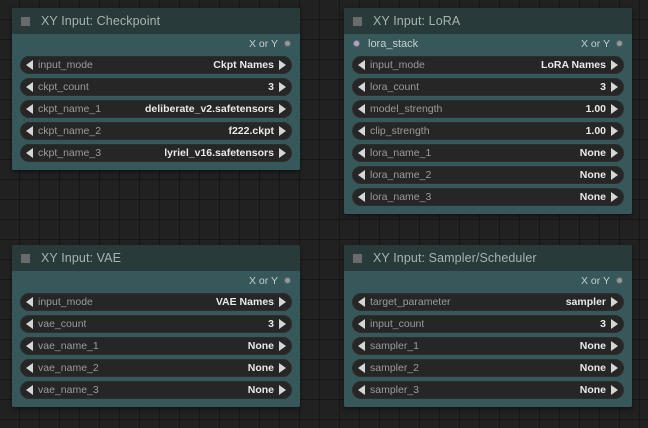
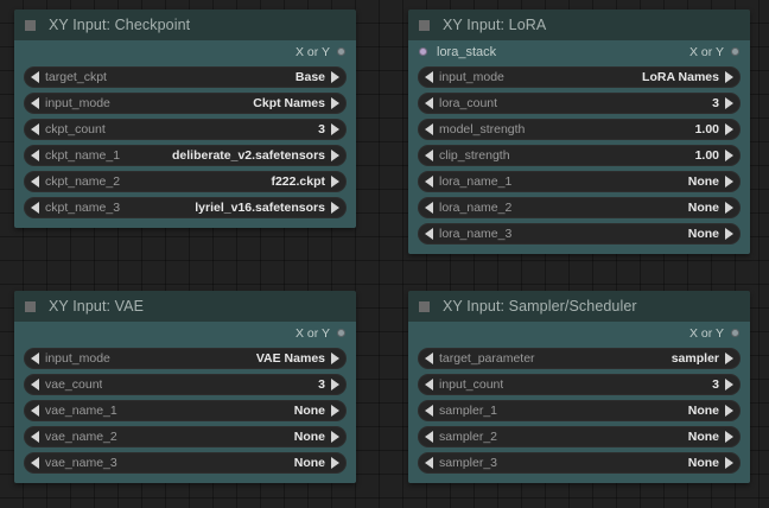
  XY Input: Checkpoint
  X or Y
+ target_ckpt
+ Base
  input_mode
  Ckpt Names
  ckpt_count
  3
  ckpt_name_1
  deliberate_v2.safetensors
  ckpt_name_2
  f222.ckpt
  ckpt_name_3
  lyriel_v16.safetensors
  XY Input: LoRA
  lora_stack
  X or Y
  input_mode
  LoRA Names
  lora_count
  3
  model_strength
  1.00
  clip_strength
  1.00
  lora_name_1
  None
  lora_name_2
  None
  lora_name_3
  None
  XY Input: VAE
  X or Y
  input_mode
  VAE Names
  vae_count
  3
  vae_name_1
  None
  vae_name_2
  None
  vae_name_3
  None
  XY Input: Sampler/Scheduler
  X or Y
  target_parameter
  sampler
  input_count
  3
  sampler_1
  None
  sampler_2
  None
  sampler_3
  None
